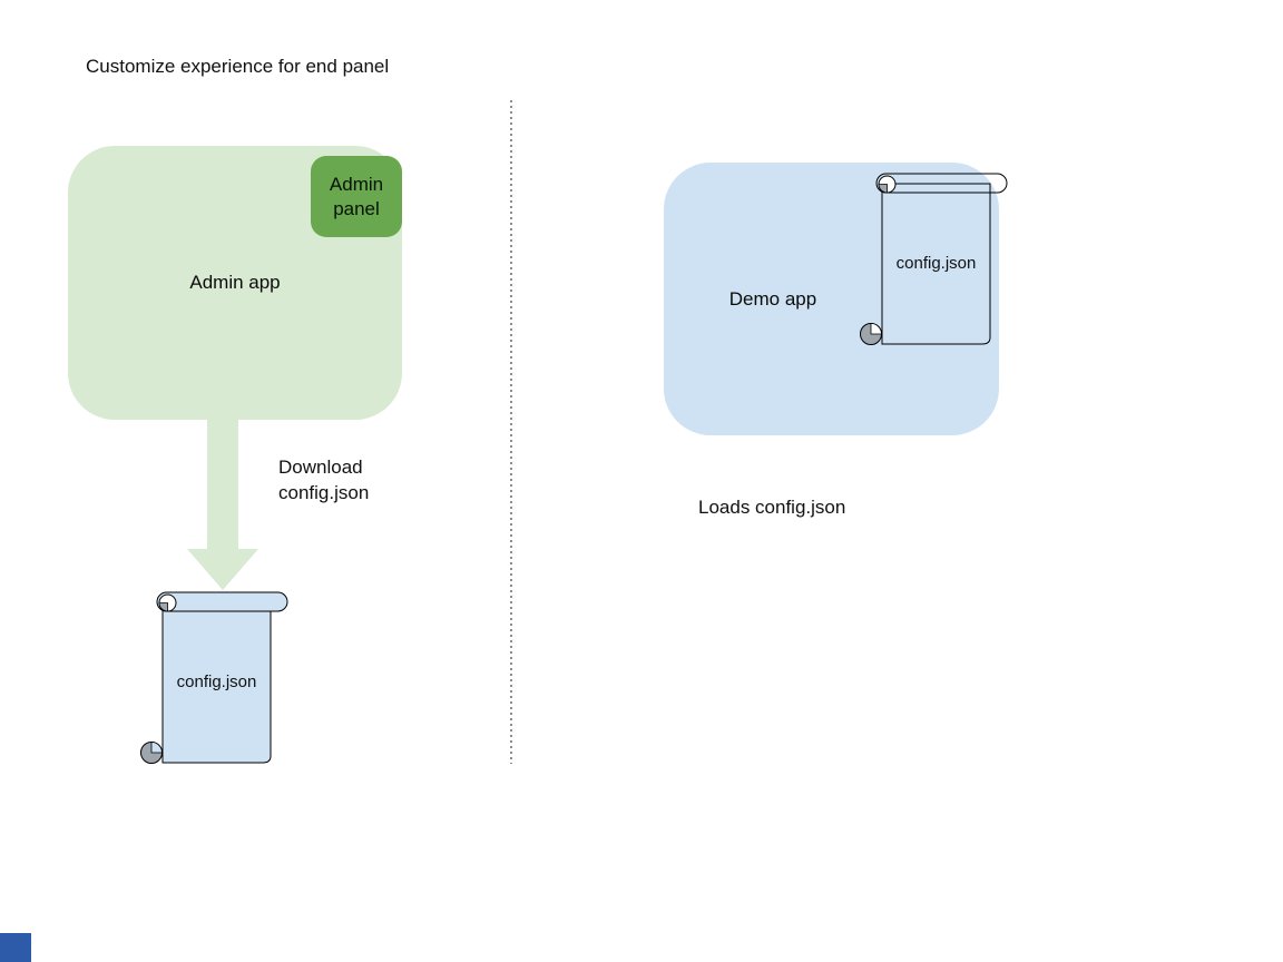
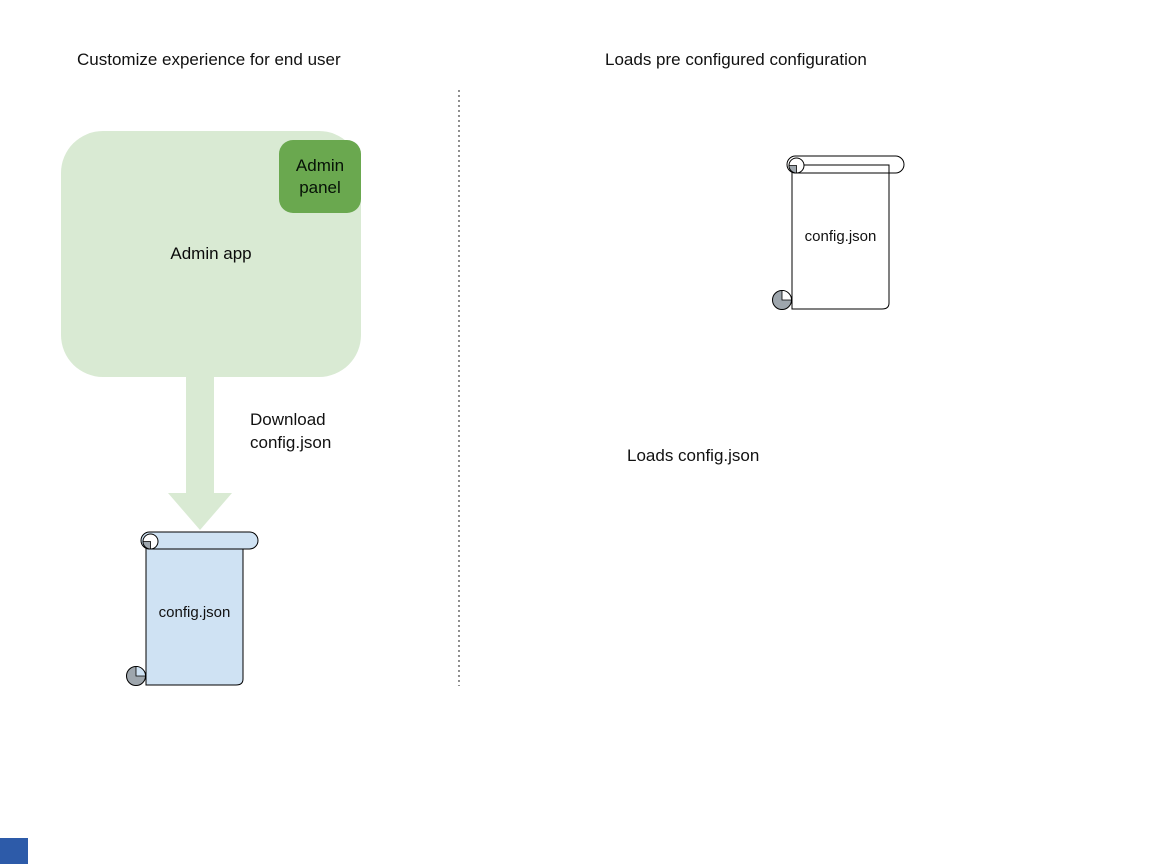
- Customize experience for end panel
+ Customize experience for end user
+ Loads pre configured configuration
  Admin app
  Admin panel
  Download
  config.json
  config.json
- Demo app
  config.json
  Loads config.json
